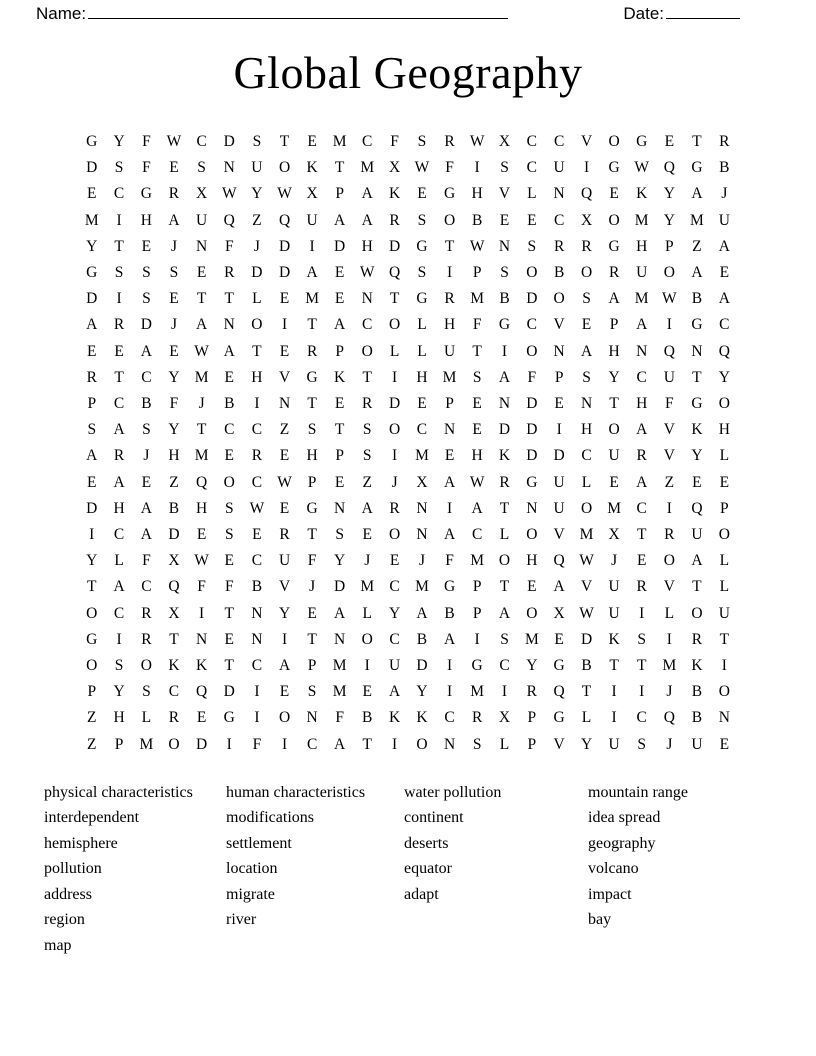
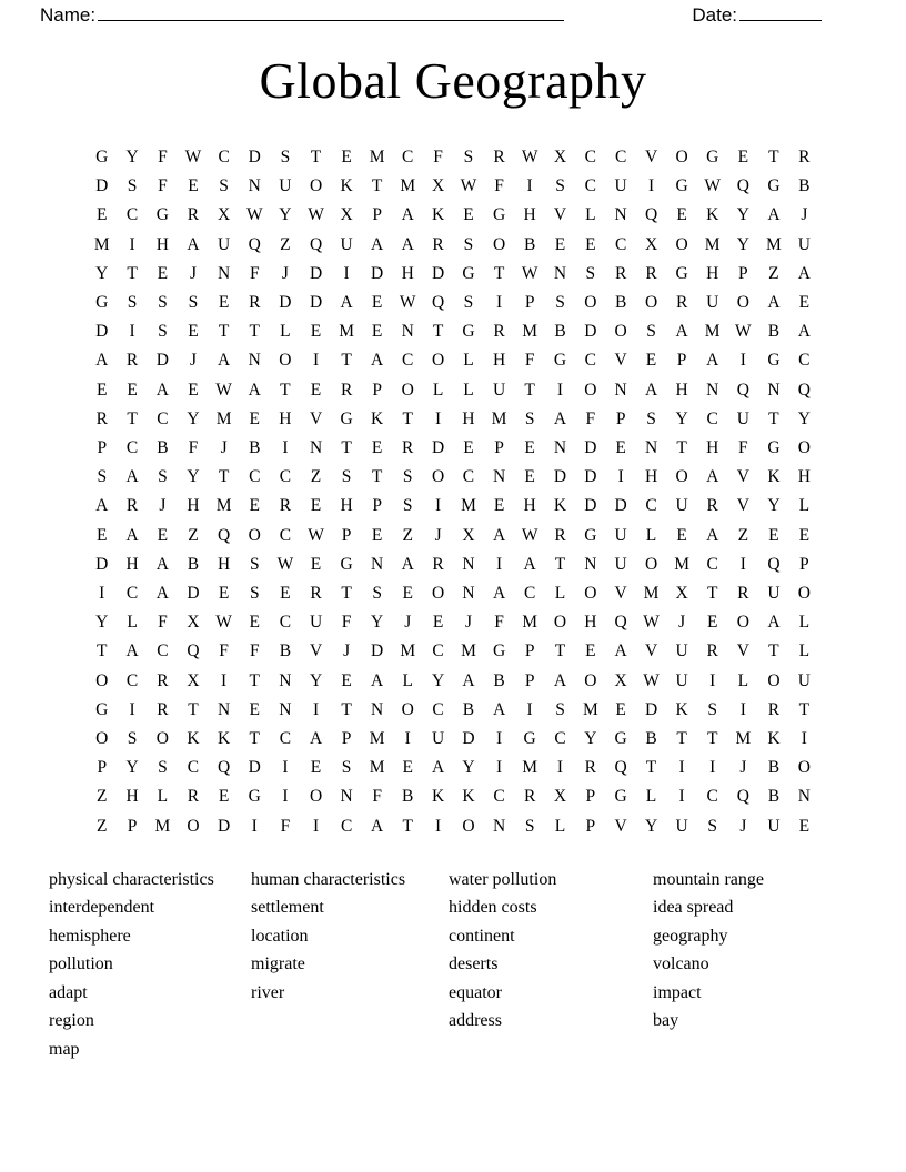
  Name:
  Date:
  Global Geography
  G	Y	F	W	C	D	S	T	E	M	C	F	S	R	W	X	C	C	V	O	G	E	T	R
  D	S	F	E	S	N	U	O	K	T	M	X	W	F	I	S	C	U	I	G	W	Q	G	B
  E	C	G	R	X	W	Y	W	X	P	A	K	E	G	H	V	L	N	Q	E	K	Y	A	J
  M	I	H	A	U	Q	Z	Q	U	A	A	R	S	O	B	E	E	C	X	O	M	Y	M	U
  Y	T	E	J	N	F	J	D	I	D	H	D	G	T	W	N	S	R	R	G	H	P	Z	A
  G	S	S	S	E	R	D	D	A	E	W	Q	S	I	P	S	O	B	O	R	U	O	A	E
  D	I	S	E	T	T	L	E	M	E	N	T	G	R	M	B	D	O	S	A	M	W	B	A
  A	R	D	J	A	N	O	I	T	A	C	O	L	H	F	G	C	V	E	P	A	I	G	C
  E	E	A	E	W	A	T	E	R	P	O	L	L	U	T	I	O	N	A	H	N	Q	N	Q
  R	T	C	Y	M	E	H	V	G	K	T	I	H	M	S	A	F	P	S	Y	C	U	T	Y
  P	C	B	F	J	B	I	N	T	E	R	D	E	P	E	N	D	E	N	T	H	F	G	O
  S	A	S	Y	T	C	C	Z	S	T	S	O	C	N	E	D	D	I	H	O	A	V	K	H
  A	R	J	H	M	E	R	E	H	P	S	I	M	E	H	K	D	D	C	U	R	V	Y	L
  E	A	E	Z	Q	O	C	W	P	E	Z	J	X	A	W	R	G	U	L	E	A	Z	E	E
  D	H	A	B	H	S	W	E	G	N	A	R	N	I	A	T	N	U	O	M	C	I	Q	P
  I	C	A	D	E	S	E	R	T	S	E	O	N	A	C	L	O	V	M	X	T	R	U	O
  Y	L	F	X	W	E	C	U	F	Y	J	E	J	F	M	O	H	Q	W	J	E	O	A	L
  T	A	C	Q	F	F	B	V	J	D	M	C	M	G	P	T	E	A	V	U	R	V	T	L
  O	C	R	X	I	T	N	Y	E	A	L	Y	A	B	P	A	O	X	W	U	I	L	O	U
  G	I	R	T	N	E	N	I	T	N	O	C	B	A	I	S	M	E	D	K	S	I	R	T
  O	S	O	K	K	T	C	A	P	M	I	U	D	I	G	C	Y	G	B	T	T	M	K	I
  P	Y	S	C	Q	D	I	E	S	M	E	A	Y	I	M	I	R	Q	T	I	I	J	B	O
  Z	H	L	R	E	G	I	O	N	F	B	K	K	C	R	X	P	G	L	I	C	Q	B	N
  Z	P	M	O	D	I	F	I	C	A	T	I	O	N	S	L	P	V	Y	U	S	J	U	E
  physical characteristics
  interdependent
  hemisphere
  pollution
- address
+ adapt
  region
  map
  human characteristics
- modifications
  settlement
  location
  migrate
  river
  water pollution
+ hidden costs
  continent
  deserts
  equator
- adapt
+ address
  mountain range
  idea spread
  geography
  volcano
  impact
  bay
